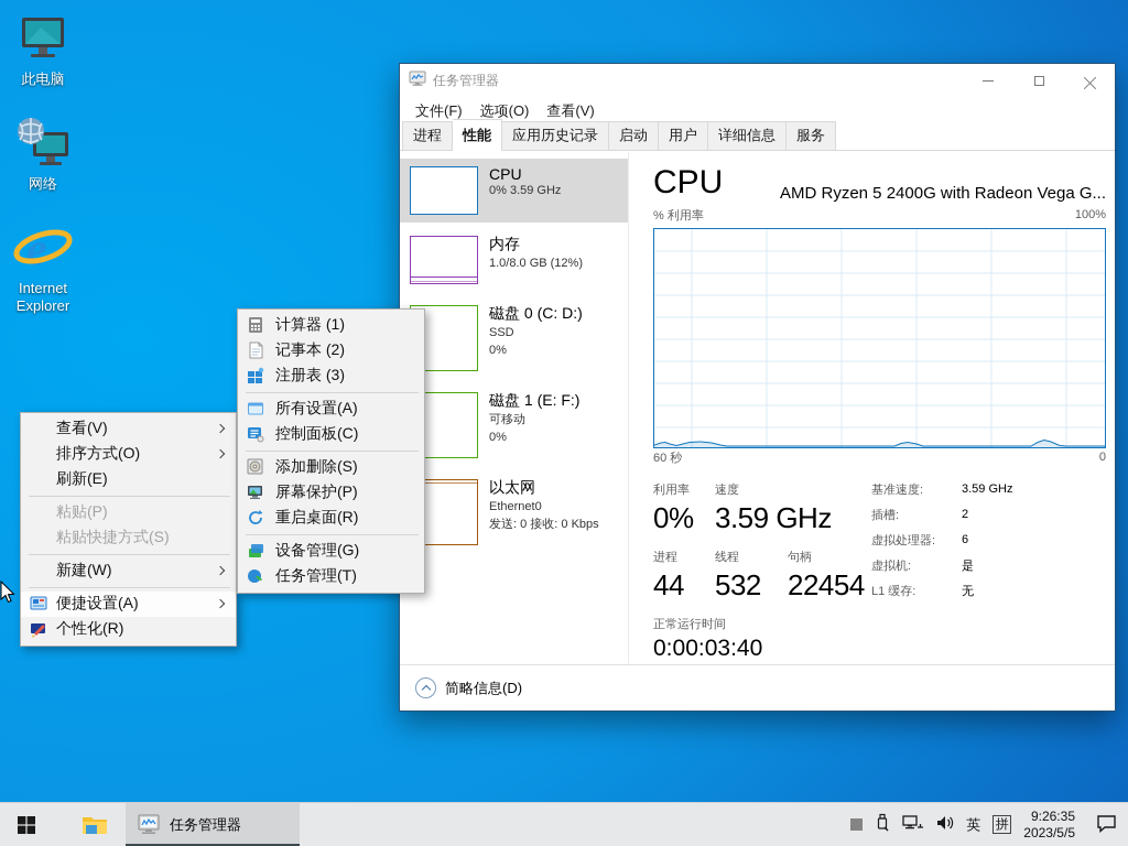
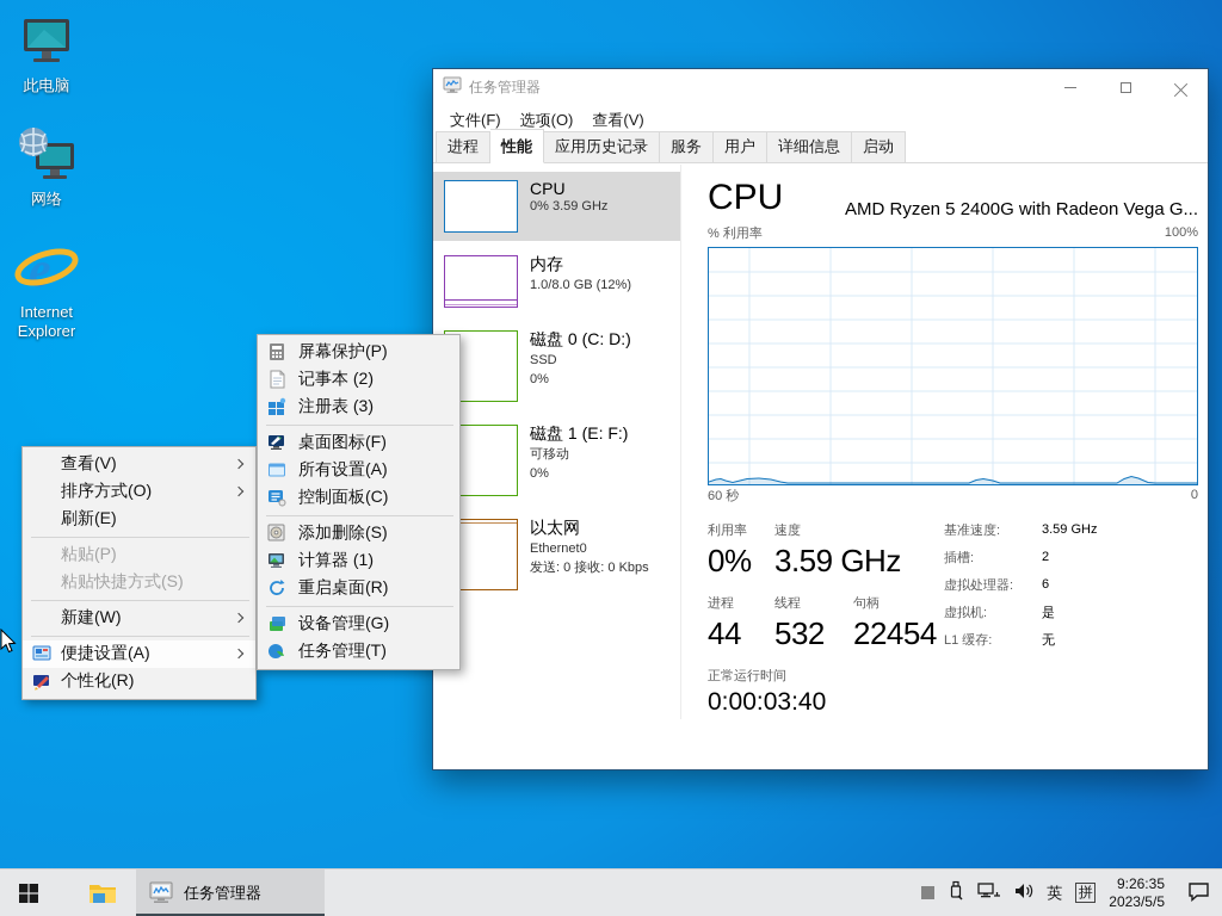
  此电脑
  网络
  e
  Internet Explorer
  任务管理器
  文件(F)
  选项(O)
  查看(V)
  进程
  性能
  应用历史记录
- 启动
+ 服务
  用户
  详细信息
- 服务
+ 启动
  CPU
  0% 3.59 GHz
  内存
  1.0/8.0 GB (12%)
  磁盘 0 (C: D:)
  SSD
  0%
  磁盘 1 (E: F:)
  可移动
  0%
  以太网
  Ethernet0
  发送: 0 接收: 0 Kbps
  CPU
  AMD Ryzen 5 2400G with Radeon Vega G...
  % 利用率
  100%
  60 秒
  0
  利用率
  速度
  0%
  3.59 GHz
  进程
  线程
  句柄
  44
  532
  22454
  正常运行时间
  0:00:03:40
  基准速度:
  3.59 GHz
  插槽:
  2
  虚拟处理器:
  6
  虚拟机:
  是
  L1 缓存:
  无
- 简略信息(D)
  查看(V)
  排序方式(O)
  刷新(E)
  粘贴(P)
  粘贴快捷方式(S)
  新建(W)
  便捷设置(A)
  个性化(R)
- 计算器 (1)
+ 屏幕保护(P)
  记事本 (2)
  注册表 (3)
+ 桌面图标(F)
  所有设置(A)
  控制面板(C)
  添加删除(S)
- 屏幕保护(P)
+ 计算器 (1)
  重启桌面(R)
  设备管理(G)
  任务管理(T)
  任务管理器
  英
  拼
  9:26:35
  2023/5/5
